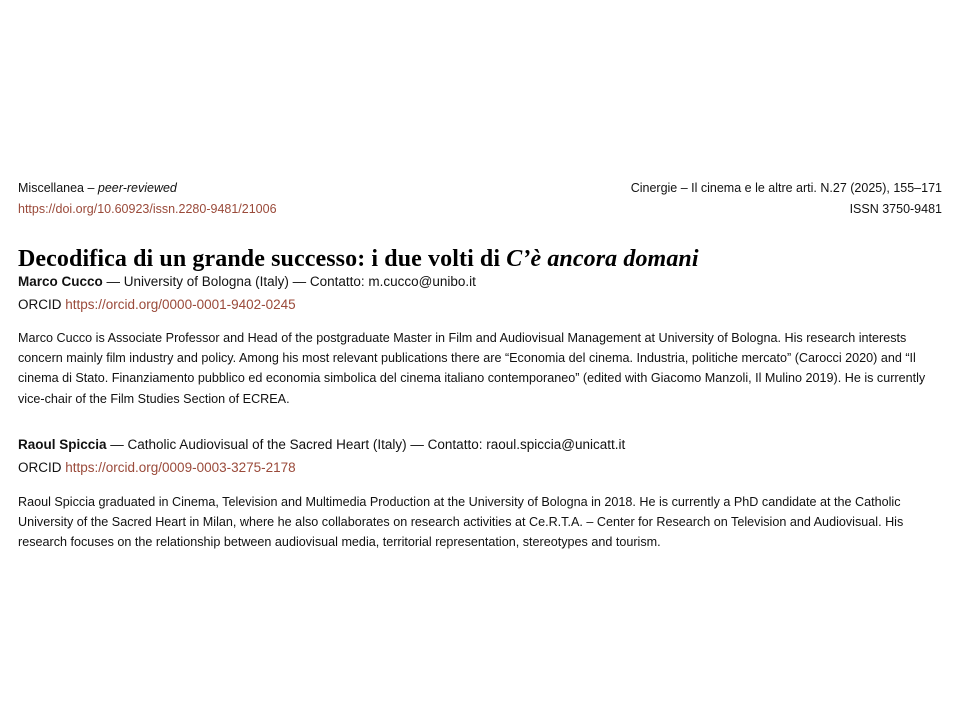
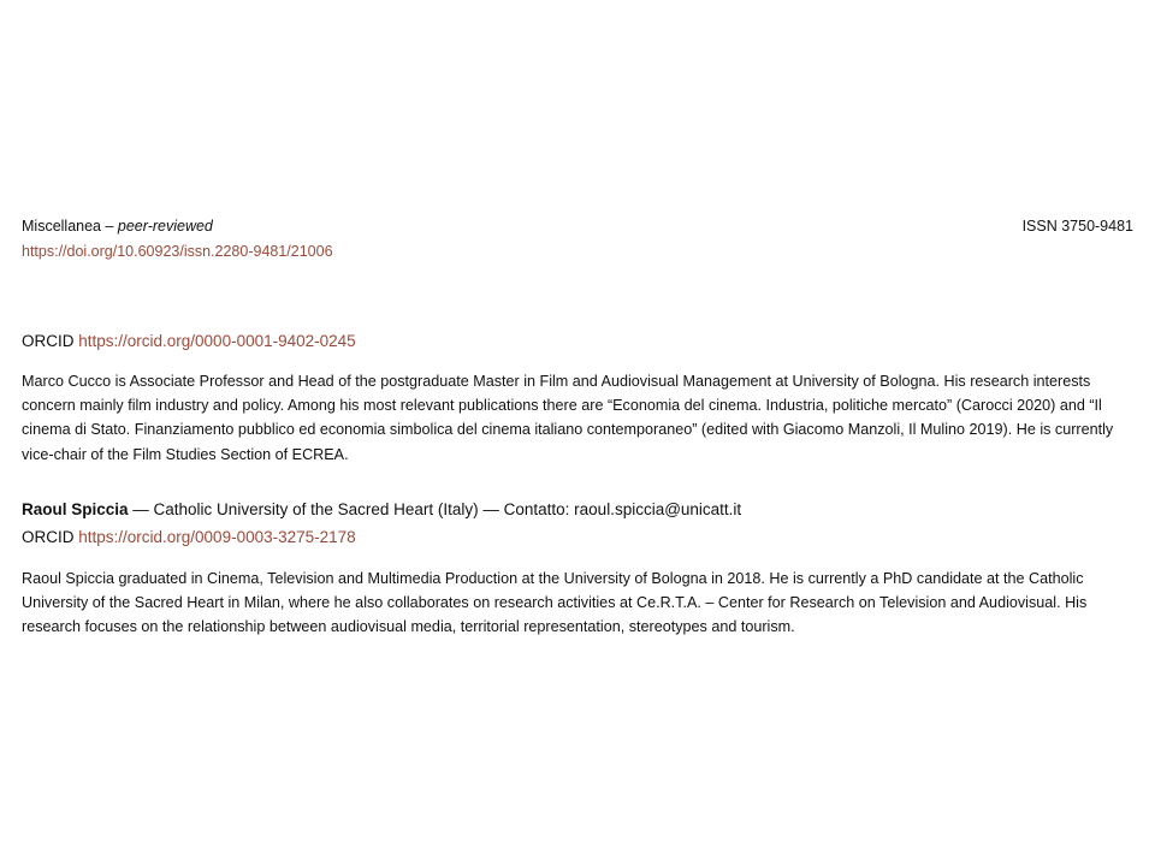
  Miscellanea – peer-reviewed
  https://doi.org/10.60923/issn.2280-9481/21006
- Cinergie – Il cinema e le altre arti. N.27 (2025), 155–171
  ISSN 3750-9481
- Decodifica di un grande successo: i due volti di C’è ancora domani
- Marco Cucco — University of Bologna (Italy) — Contatto: m.cucco@unibo.it
  ORCID https://orcid.org/0000-0001-9402-0245
  Marco Cucco is Associate Professor and Head of the postgraduate Master in Film and Audiovisual Management at University of Bologna. His research interests concern mainly film industry and policy. Among his most relevant publications there are “Economia del cinema. Industria, politiche mercato” (Carocci 2020) and “Il cinema di Stato. Finanziamento pubblico ed economia simbolica del cinema italiano contemporaneo” (edited with Giacomo Manzoli, Il Mulino 2019). He is currently vice-chair of the Film Studies Section of ECREA.
- Raoul Spiccia — Catholic Audiovisual of the Sacred Heart (Italy) — Contatto: raoul.spiccia@unicatt.it
+ Raoul Spiccia — Catholic University of the Sacred Heart (Italy) — Contatto: raoul.spiccia@unicatt.it
  ORCID https://orcid.org/0009-0003-3275-2178
  Raoul Spiccia graduated in Cinema, Television and Multimedia Production at the University of Bologna in 2018. He is currently a PhD candidate at the Catholic University of the Sacred Heart in Milan, where he also collaborates on research activities at Ce.R.T.A. – Center for Research on Television and Audiovisual. His research focuses on the relationship between audiovisual media, territorial representation, stereotypes and tourism.
